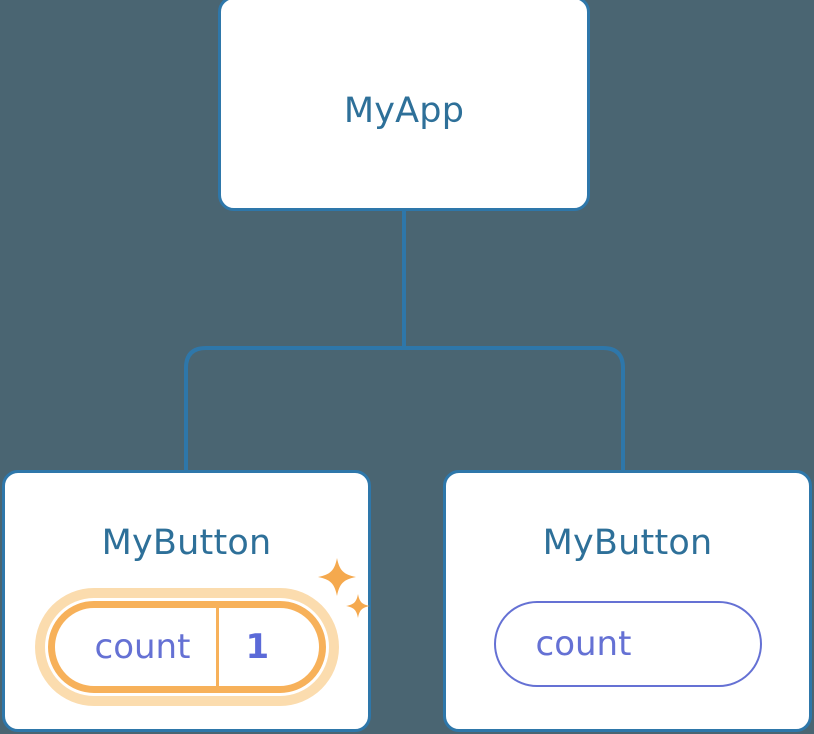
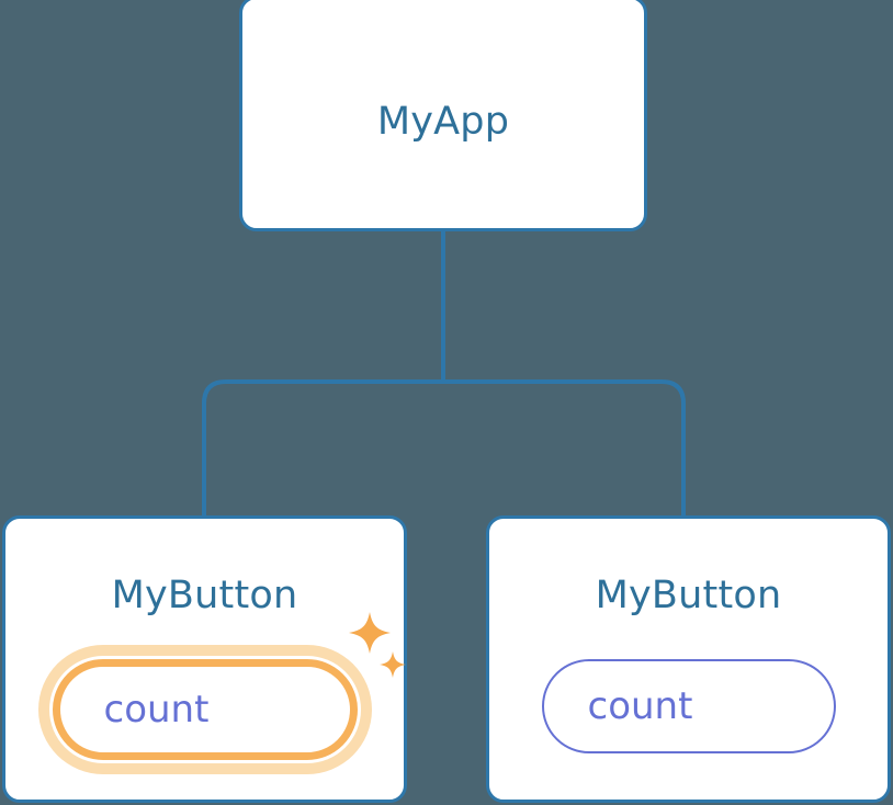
  MyApp
  MyButton
  count
- 1
  MyButton
  count
